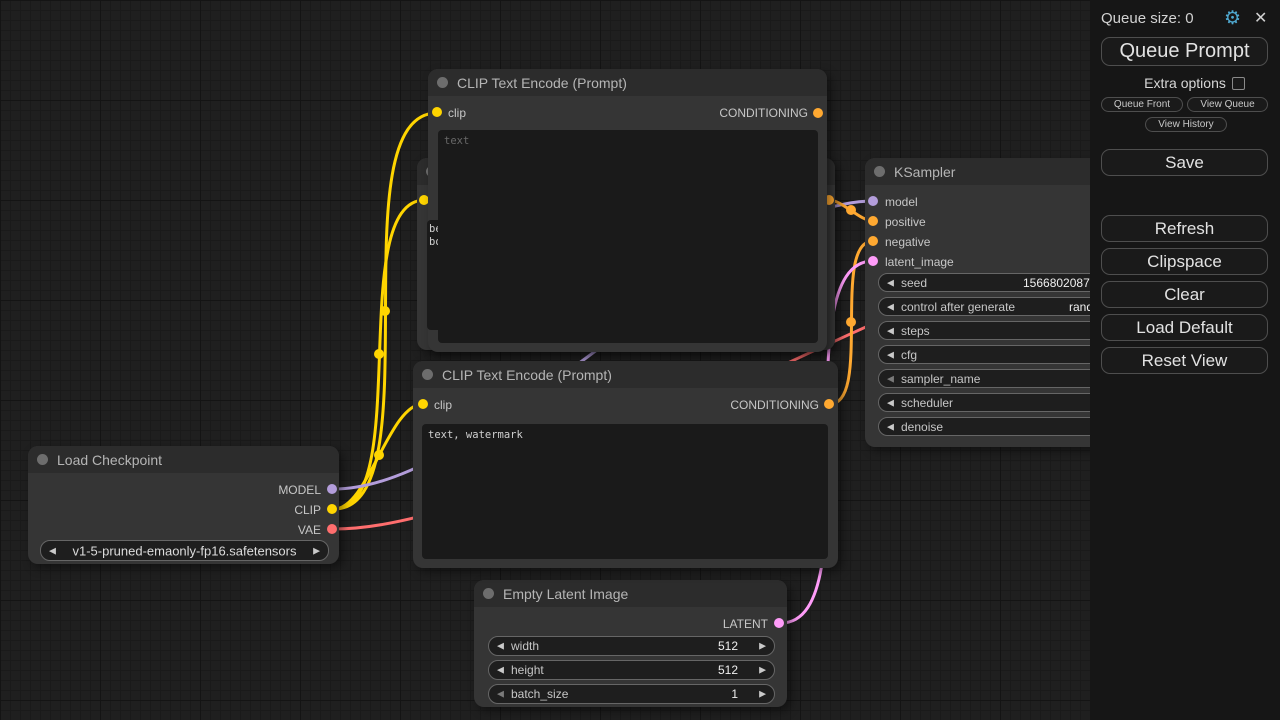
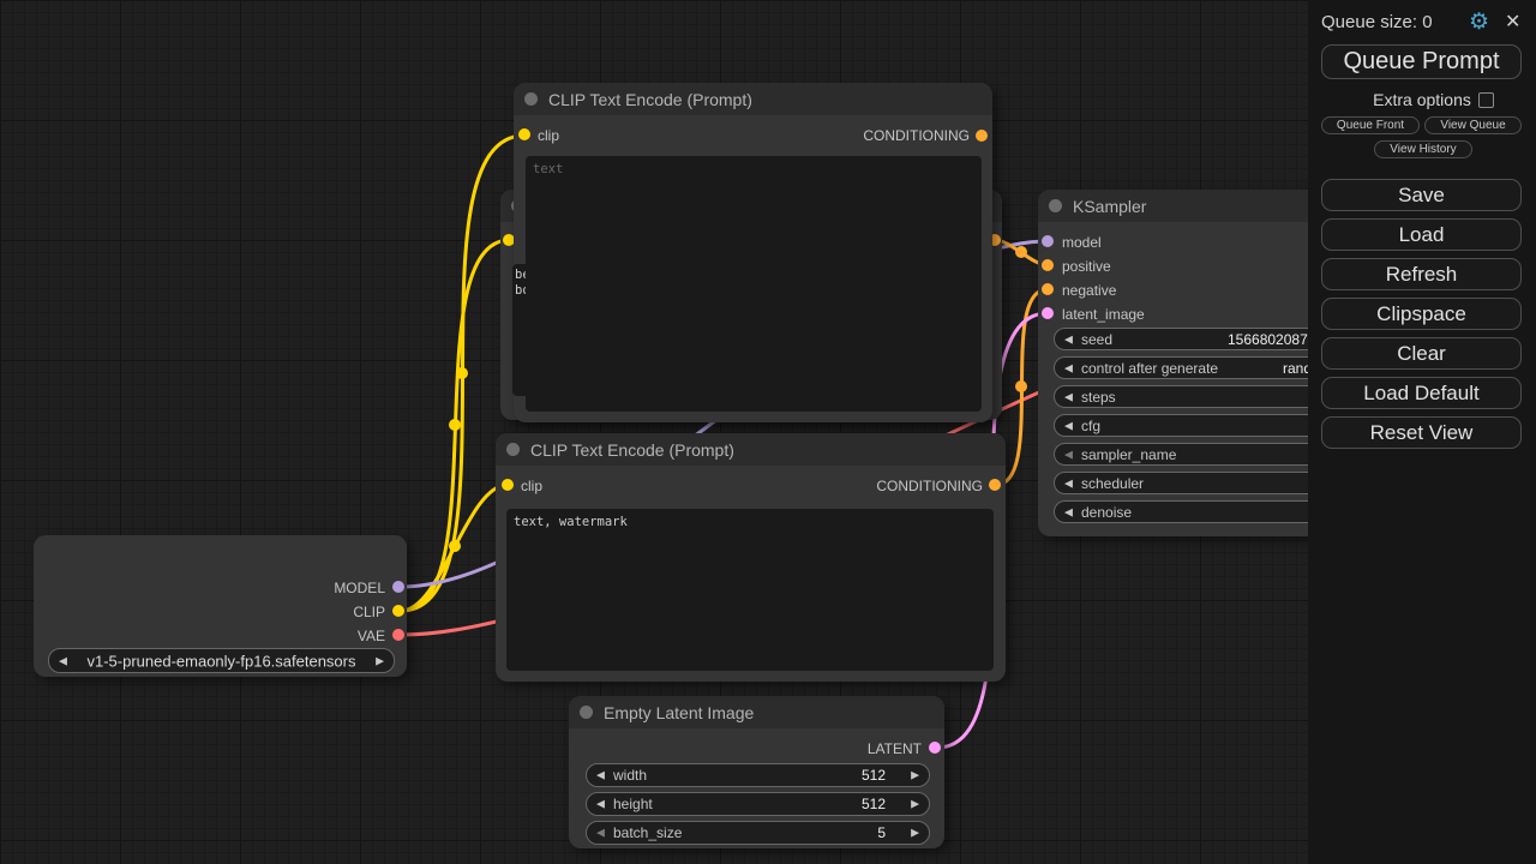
  CLIP Text Encode (Prompt)
  clip
  CONDITIONING
  CLIP Text Encode (Prompt)
  clip
  CONDITIONING
- Load Checkpoint
  MODEL
  CLIP
  VAE
  ◀
  v1-5-pruned-emaonly-fp16.safetensors
  ▶
  Empty Latent Image
  LATENT
  ◀
  width
  512
  ▶
  ◀
  height
  512
  ▶
  ◀
  batch_size
- 1
+ 5
  ▶
  KSampler
  model
  positive
  negative
  latent_image
  ◀
  seed
  1566802087
  ◀
  control after generate
  ◀
  steps
  ◀
  cfg
  ◀
  sampler_name
  ◀
  scheduler
  ◀
  denoise
  text
  text, watermark
  Queue size: 0
  ⚙
  ✕
  Queue Prompt
  Extra options
  Queue Front
  View Queue
  View History
  Save
+ Load
  Refresh
  Clipspace
  Clear
  Load Default
  Reset View
